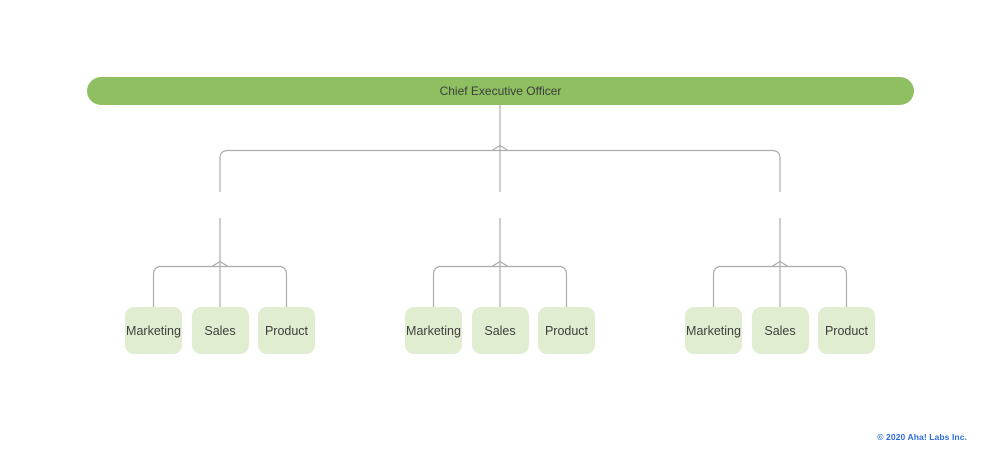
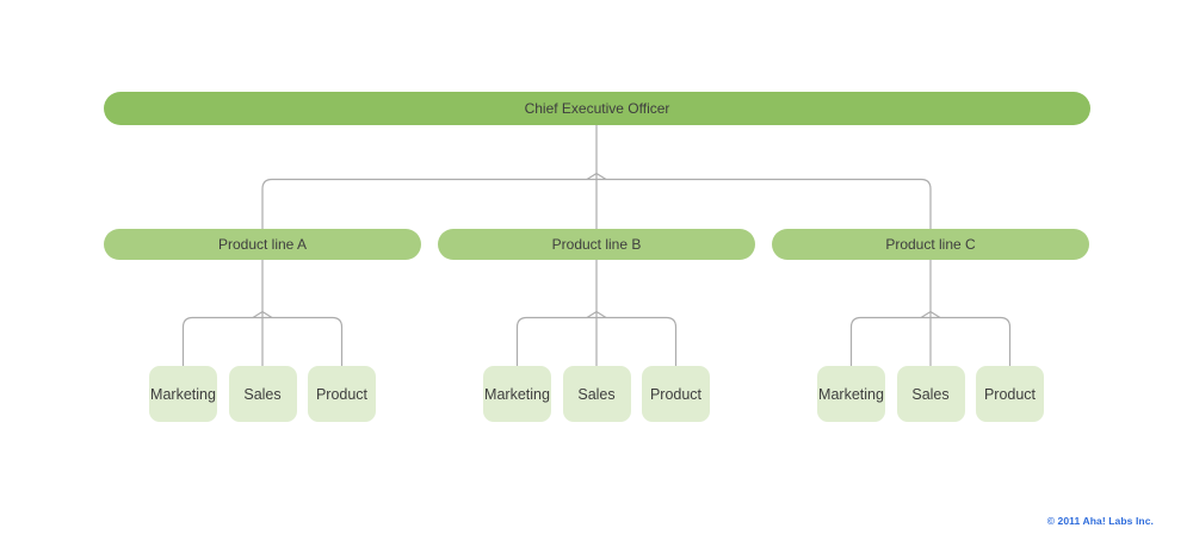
  Chief Executive Officer
+ Product line A
+ Product line B
+ Product line C
  Marketing
  Sales
  Product
  Marketing
  Sales
  Product
  Marketing
  Sales
  Product
- © 2020 Aha! Labs Inc.
+ © 2011 Aha! Labs Inc.
